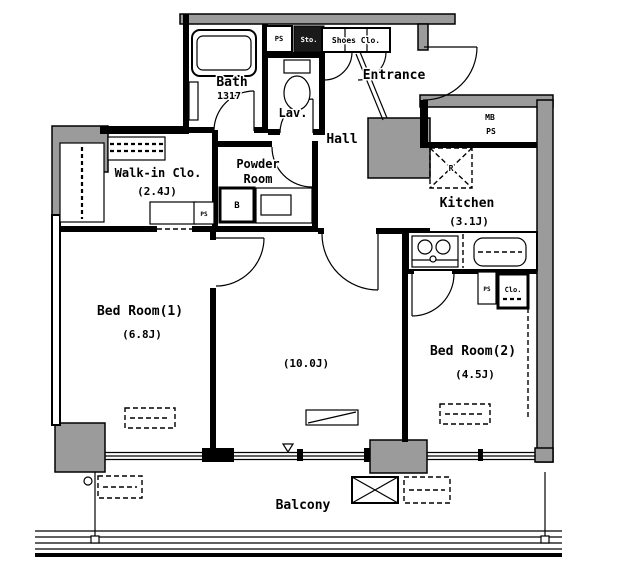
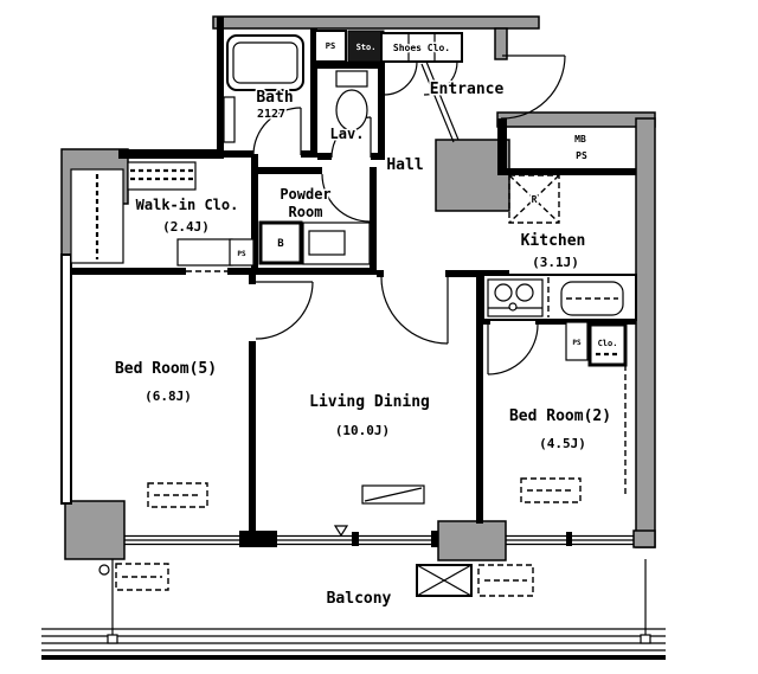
  Bath
- 1317
+ 2127
  Lav.
  PS
  Sto.
  Shoes Clo.
  Entrance
  Hall
  Powder
  Room
  Walk-in Clo.
  (2.4J)
  MB
  PS
  Kitchen
  (3.1J)
  R
  B
- Bed Room(1)
+ Bed Room(5)
  (6.8J)
+ Living Dining
  (10.0J)
  Bed Room(2)
  (4.5J)
  Clo.
  Balcony
